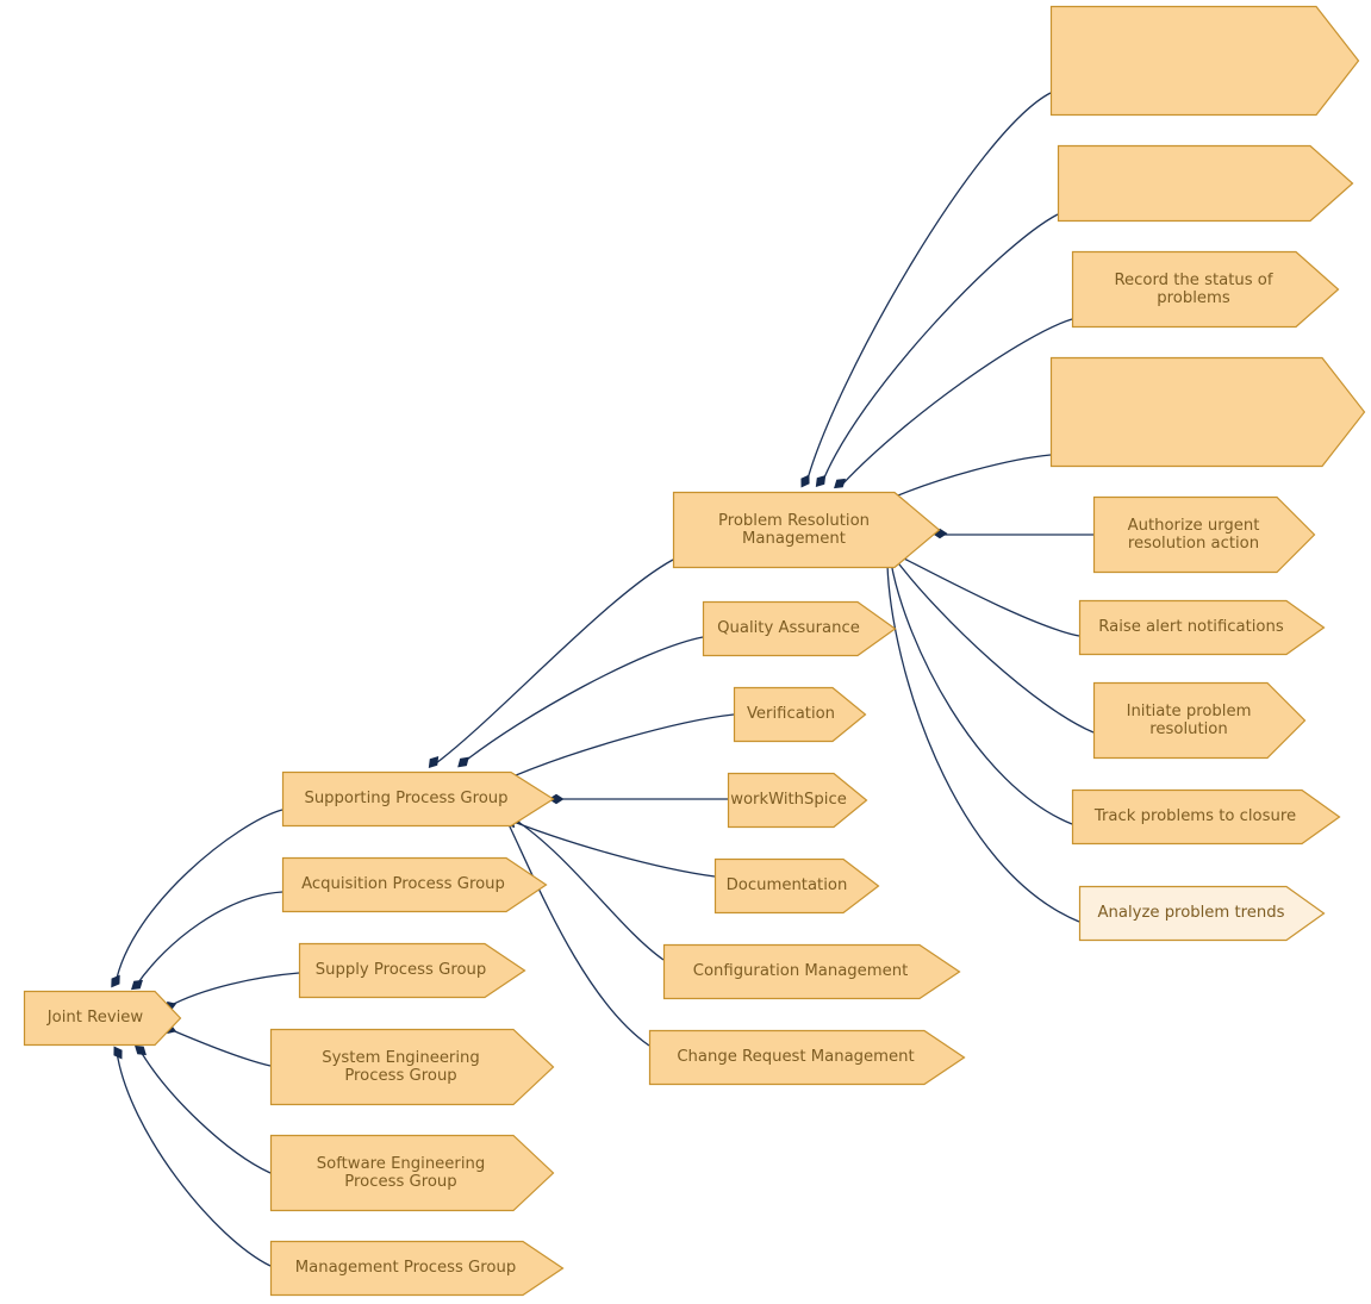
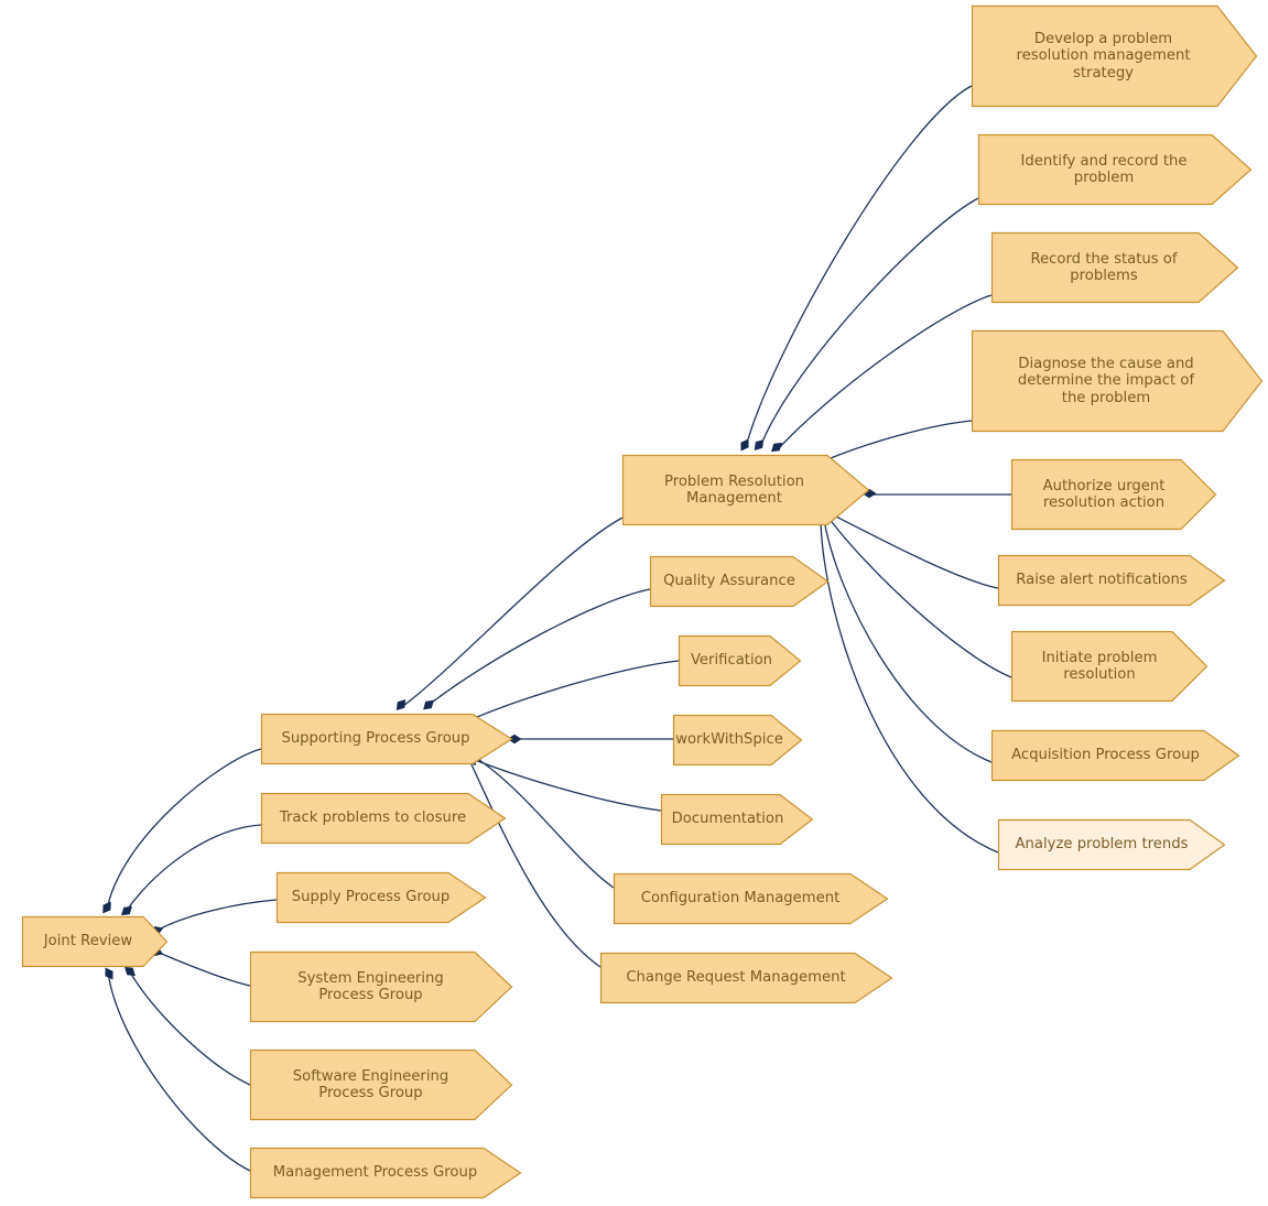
  Joint Review
- Acquisition Process Group
+ Track problems to closure
  Supply Process Group
  System Engineering
  Process Group
  Software Engineering
  Process Group
  Management Process Group
  Supporting Process Group
  Quality Assurance
  Verification
  workWithSpice
  Documentation
  Configuration Management
  Change Request Management
  Problem Resolution
  Management
+ Develop a problem
+ resolution management
+ strategy
+ Identify and record the
+ problem
  Record the status of
  problems
+ Diagnose the cause and
+ determine the impact of
+ the problem
  Authorize urgent
  resolution action
  Raise alert notifications
  Initiate problem
  resolution
- Track problems to closure
+ Acquisition Process Group
  Analyze problem trends
